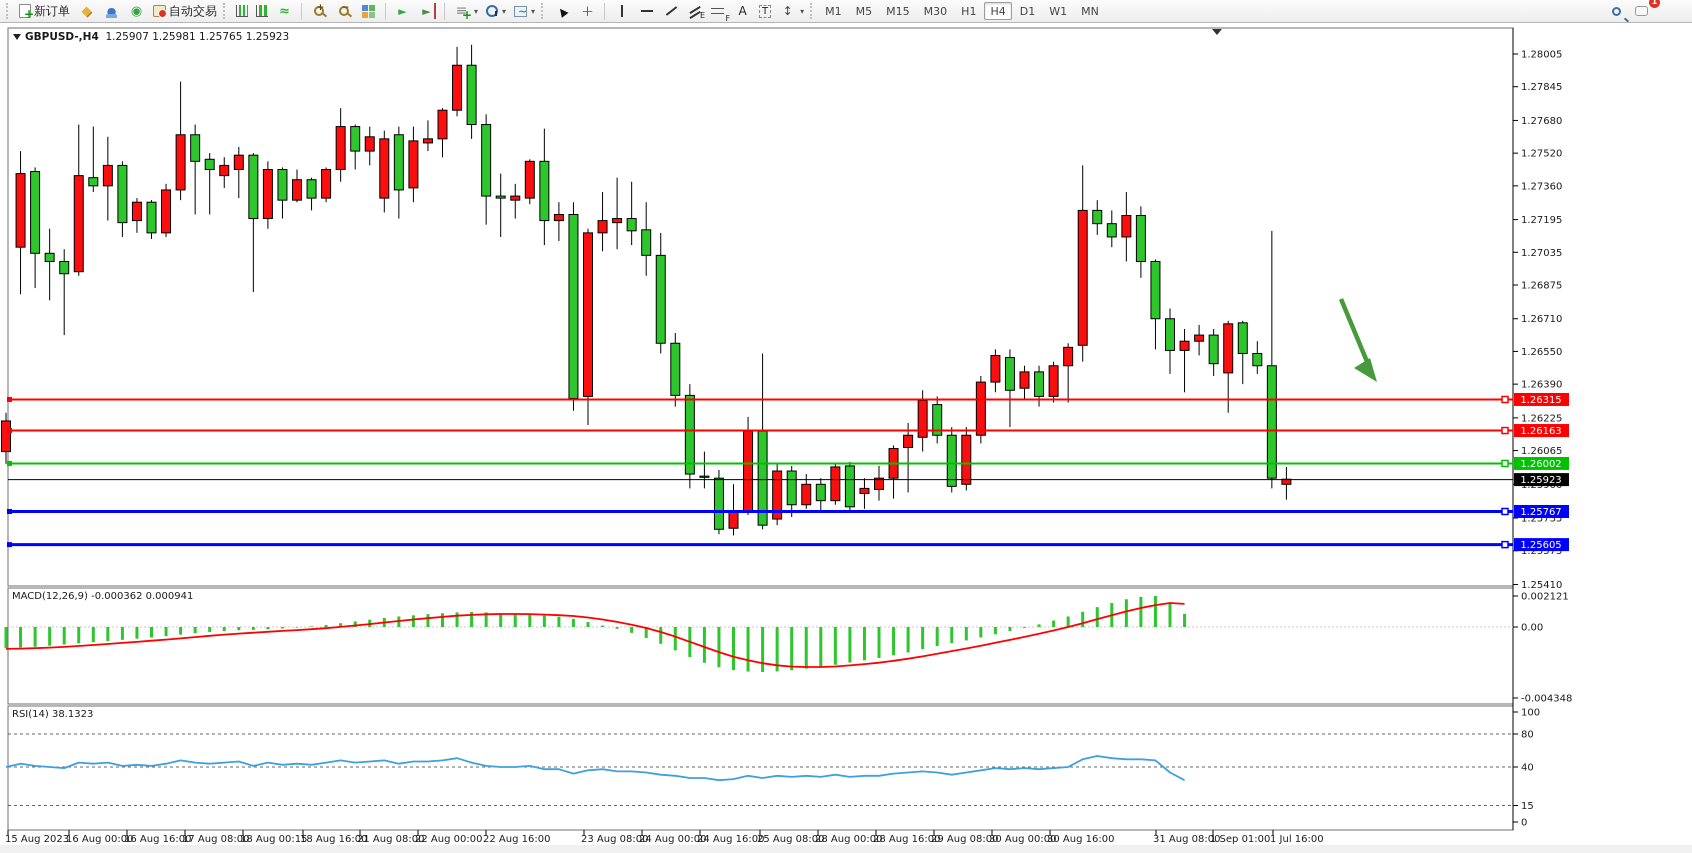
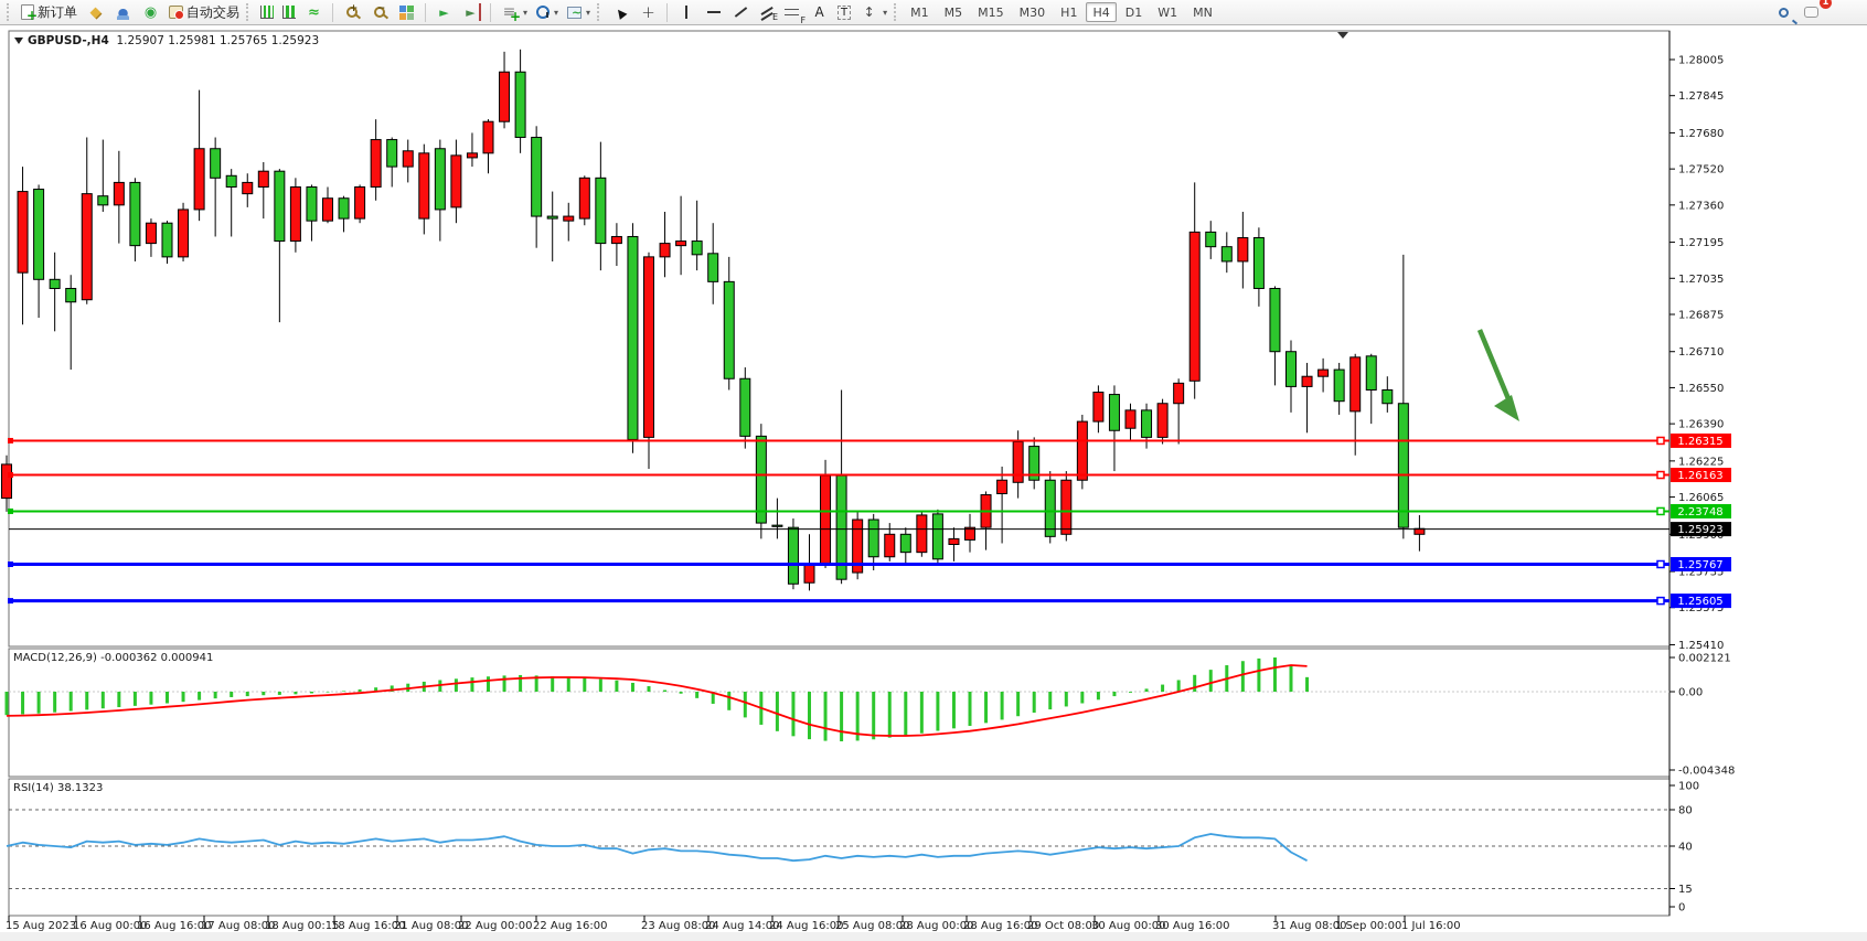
  新订单
  自动交易
  +
  −
  ▾
  ▾
  ▾
  E
  F
  A
  T
  ▾
  M1
  M5
  M15
  M30
  H1
  H4
  D1
  W1
  MN
  1
  1.28005
  1.27845
  1.27680
  1.27520
  1.27360
  1.27195
  1.27035
  1.26875
  1.26710
  1.26550
  1.26390
  1.26225
  1.26065
  1.25735
  1.25575
  1.25410
  0.002121
  0.00
  -0.004348
  100
  80
  40
  15
  0
  15 Aug 2023
  16 Aug 00:00
  16 Aug 16:00
  17 Aug 08:00
  18 Aug 00:15
  18 Aug 16:00
  21 Aug 08:00
  22 Aug 00:00
  22 Aug 16:00
  23 Aug 08:00
- 24 Aug 00:00
+ 24 Aug 14:00
  24 Aug 16:00
  25 Aug 08:00
  28 Aug 00:00
  28 Aug 16:00
- 29 Aug 08:00
+ 29 Oct 08:00
  30 Aug 00:00
  30 Aug 16:00
  31 Aug 08:00
- 1 Sep 01:00
+ 1 Sep 00:00
  1 Jul 16:00
  1.26315
  1.26163
- 1.26002
+ 2.23748
  1.25923
  1.25767
  1.25605
  GBPUSD-,H4 1.25907 1.25981 1.25765 1.25923
  MACD(12,26,9) -0.000362 0.000941
  RSI(14) 38.1323
